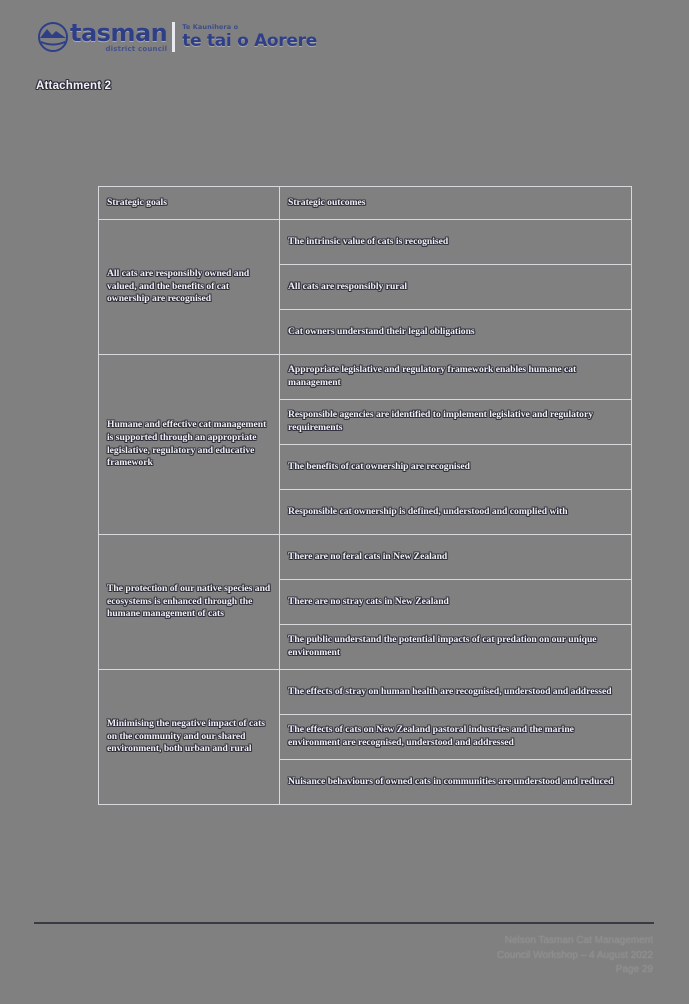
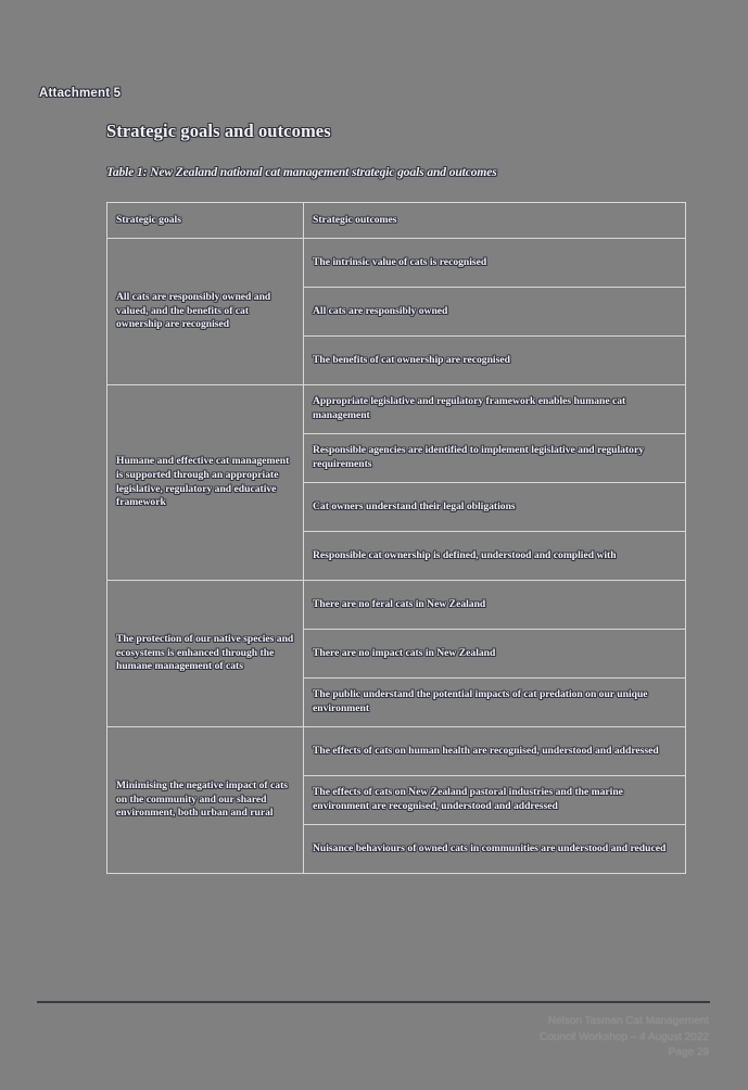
- tasman
- district council
- Te Kaunihera o
- te tai o Aorere
- Attachment 2
+ Attachment 5
+ Strategic goals and outcomes
+ Table 1: New Zealand national cat management strategic goals and outcomes
  Strategic goals	Strategic outcomes
  All cats are responsibly owned and valued, and the benefits of cat ownership are recognised	The intrinsic value of cats is recognised
- All cats are responsibly rural
+ All cats are responsibly owned
- Cat owners understand their legal obligations
+ The benefits of cat ownership are recognised
  Humane and effective cat management is supported through an appropriate legislative, regulatory and educative framework	Appropriate legislative and regulatory framework enables humane cat management
  Responsible agencies are identified to implement legislative and regulatory requirements
- The benefits of cat ownership are recognised
+ Cat owners understand their legal obligations
  Responsible cat ownership is defined, understood and complied with
  The protection of our native species and ecosystems is enhanced through the humane management of cats	There are no feral cats in New Zealand
- There are no stray cats in New Zealand
+ There are no impact cats in New Zealand
  The public understand the potential impacts of cat predation on our unique environment
- Minimising the negative impact of cats on the community and our shared environment, both urban and rural	The effects of stray on human health are recognised, understood and addressed
+ Minimising the negative impact of cats on the community and our shared environment, both urban and rural	The effects of cats on human health are recognised, understood and addressed
  The effects of cats on New Zealand pastoral industries and the marine environment are recognised, understood and addressed
  Nuisance behaviours of owned cats in communities are understood and reduced
